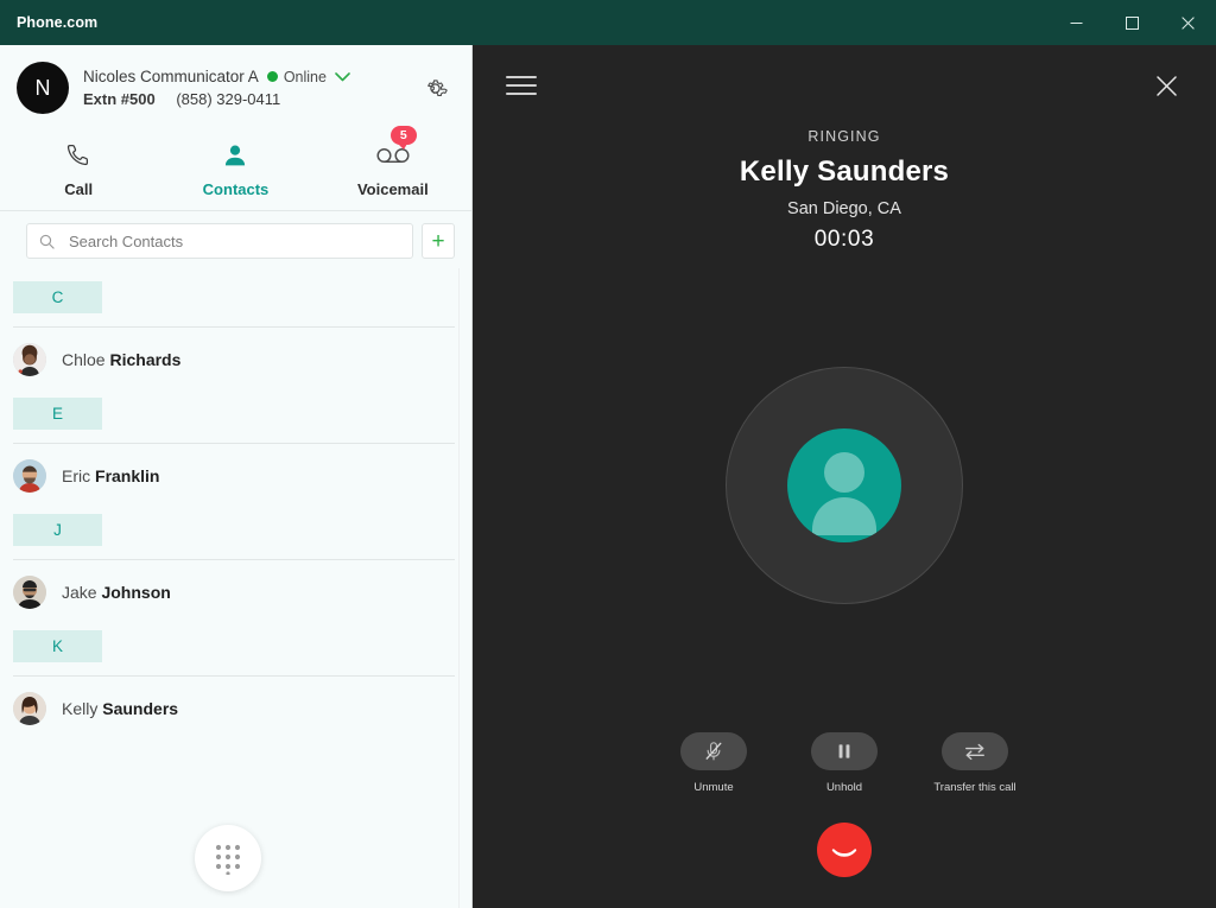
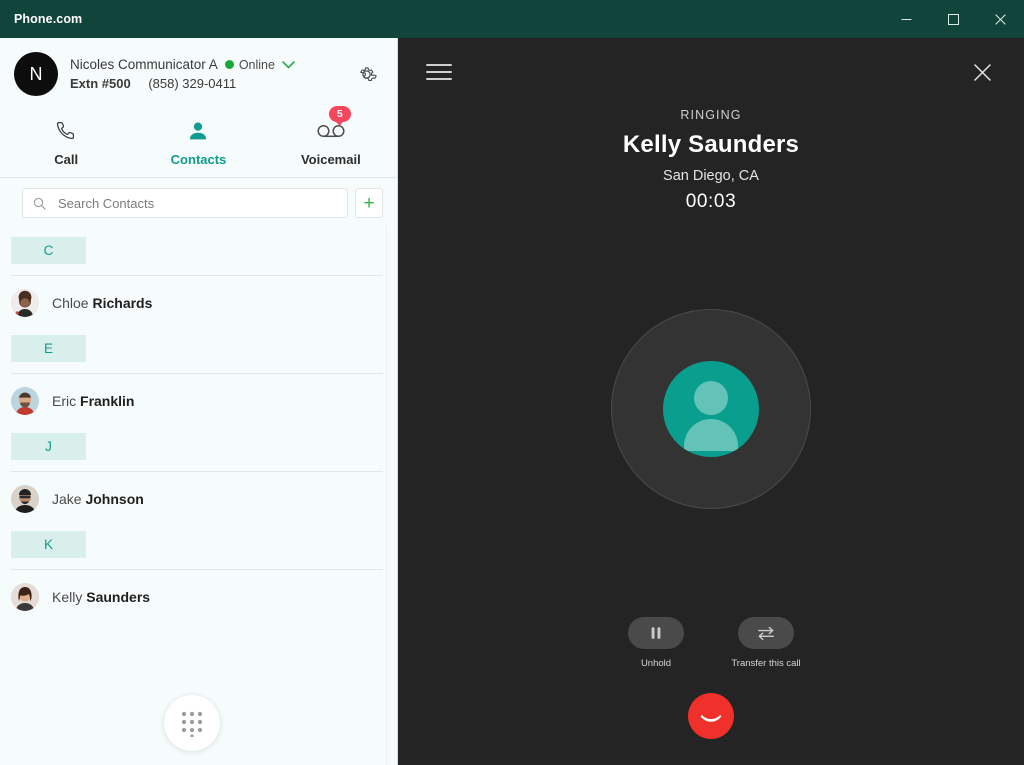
  Phone.com
  N
  Nicoles Communicator A
  Online
  Extn #500 (858) 329-0411
  Call
  Contacts
  5
  Voicemail
  Search Contacts
  +
  C
  Chloe Richards
  E
  Eric Franklin
  J
  Jake Johnson
  K
  Kelly Saunders
  RINGING
  Kelly Saunders
  San Diego, CA
  00:03
- Unmute
  Unhold
  Transfer this call
